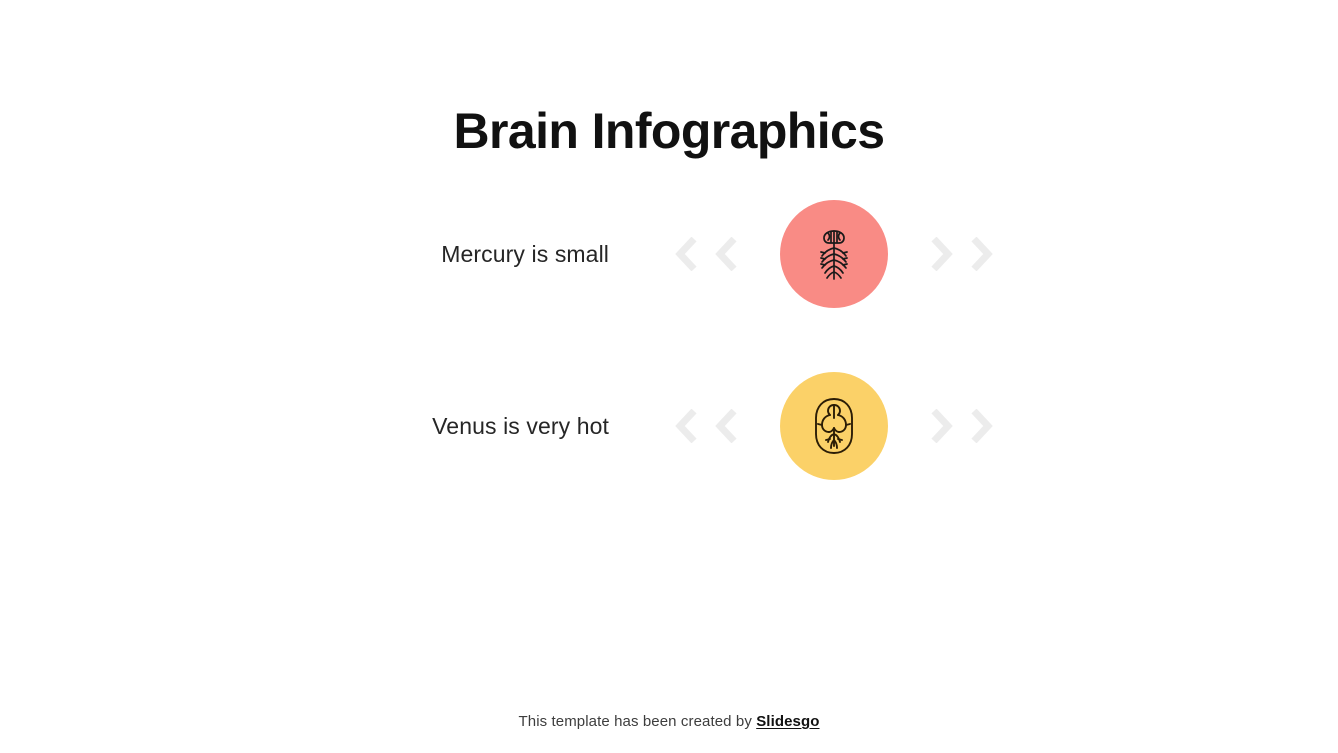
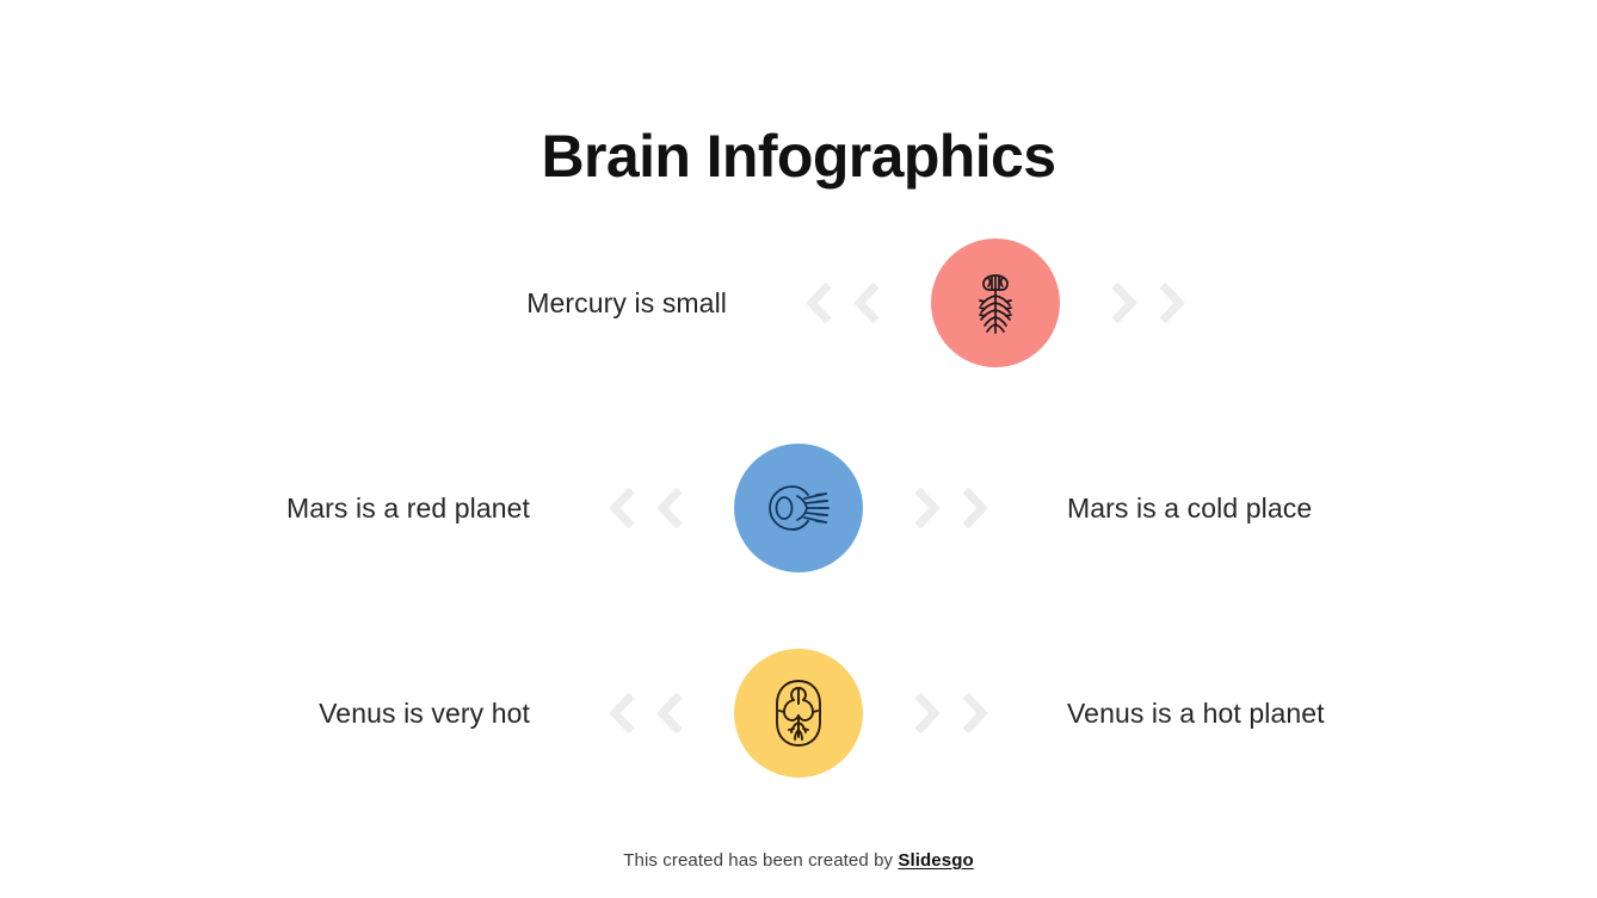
  Brain Infographics
  Mercury is small
+ Mars is a red planet
+ Mars is a cold place
  Venus is very hot
+ Venus is a hot planet
- This template has been created by Slidesgo
+ This created has been created by Slidesgo
